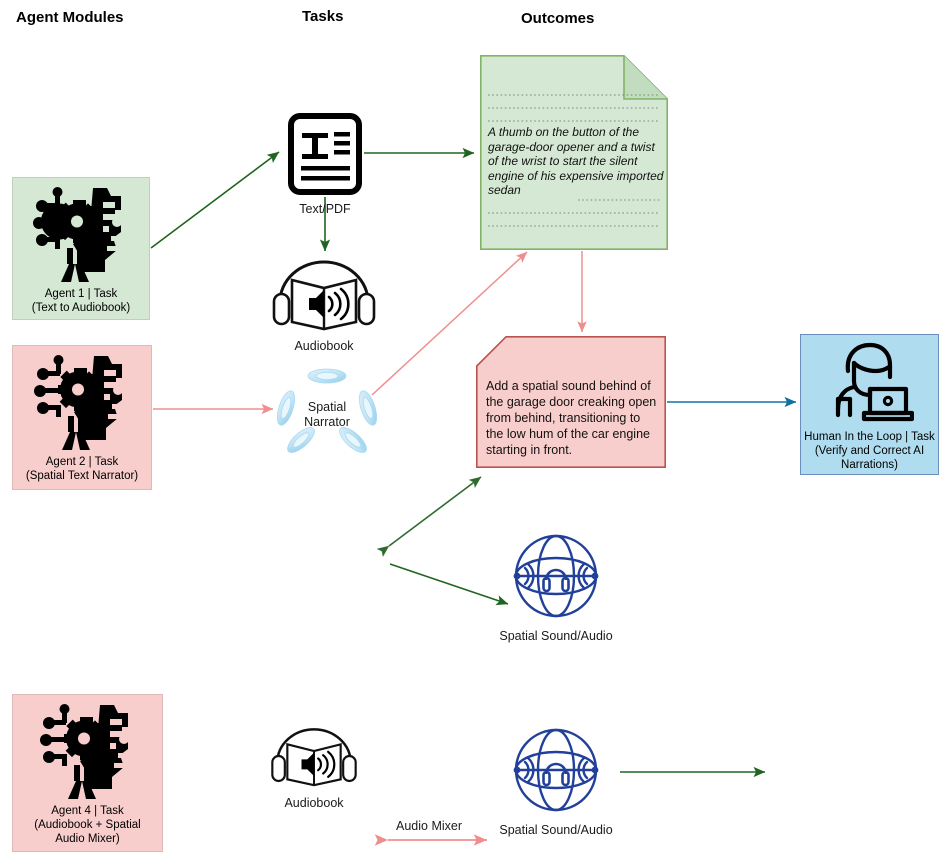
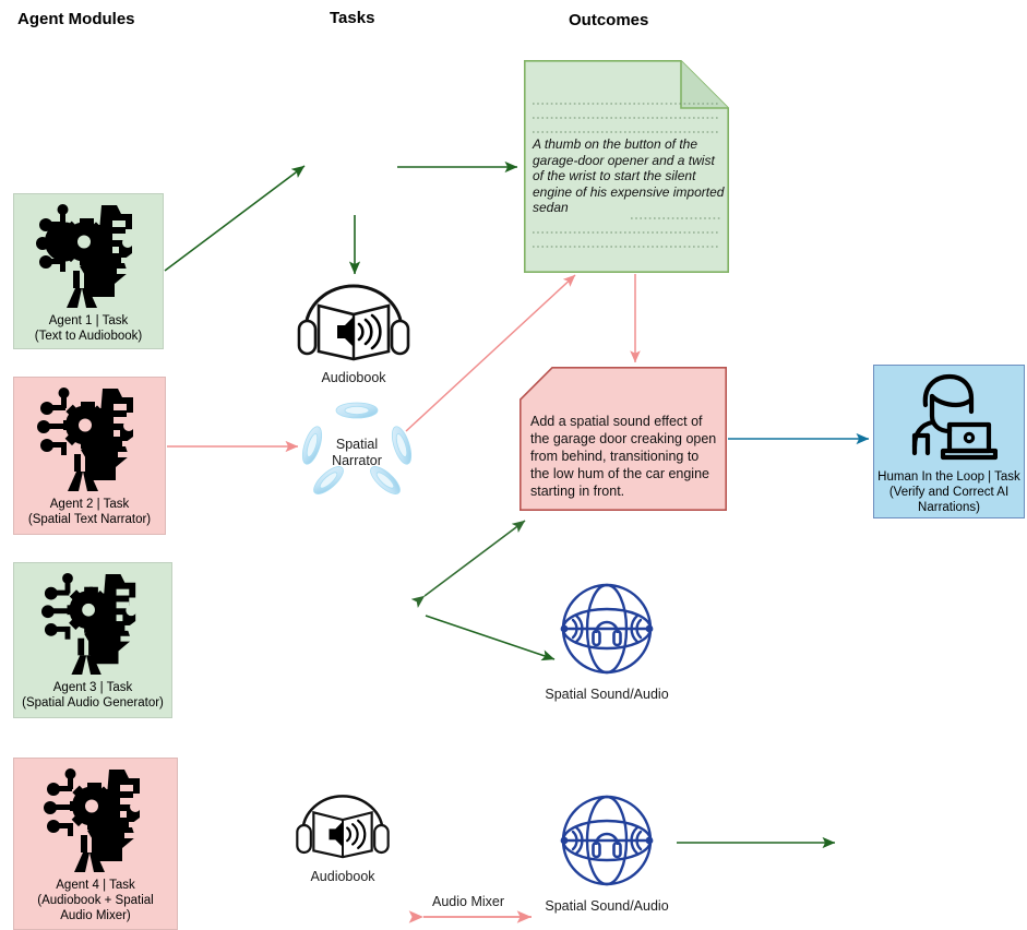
  Agent Modules
  Tasks
  Outcomes
  Agent 1 | Task
  (Text to Audiobook)
  Agent 2 | Task
  (Spatial Text Narrator)
+ Agent 3 | Task
+ (Spatial Audio Generator)
  Agent 4 | Task
  (Audiobook + Spatial
  Audio Mixer)
- Text/PDF
  Audiobook
  Spatial
  Narrator
  Spatial Sound/Audio
  Audiobook
  Spatial Sound/Audio
  A thumb on the button of the garage-door opener and a twist of the wrist to start the silent engine of his expensive imported sedan
- Add a spatial sound behind of the garage door creaking open from behind, transitioning to the low hum of the car engine starting in front.
+ Add a spatial sound effect of the garage door creaking open from behind, transitioning to the low hum of the car engine starting in front.
  Human In the Loop | Task
  (Verify and Correct AI
  Narrations)
  Audio Mixer
